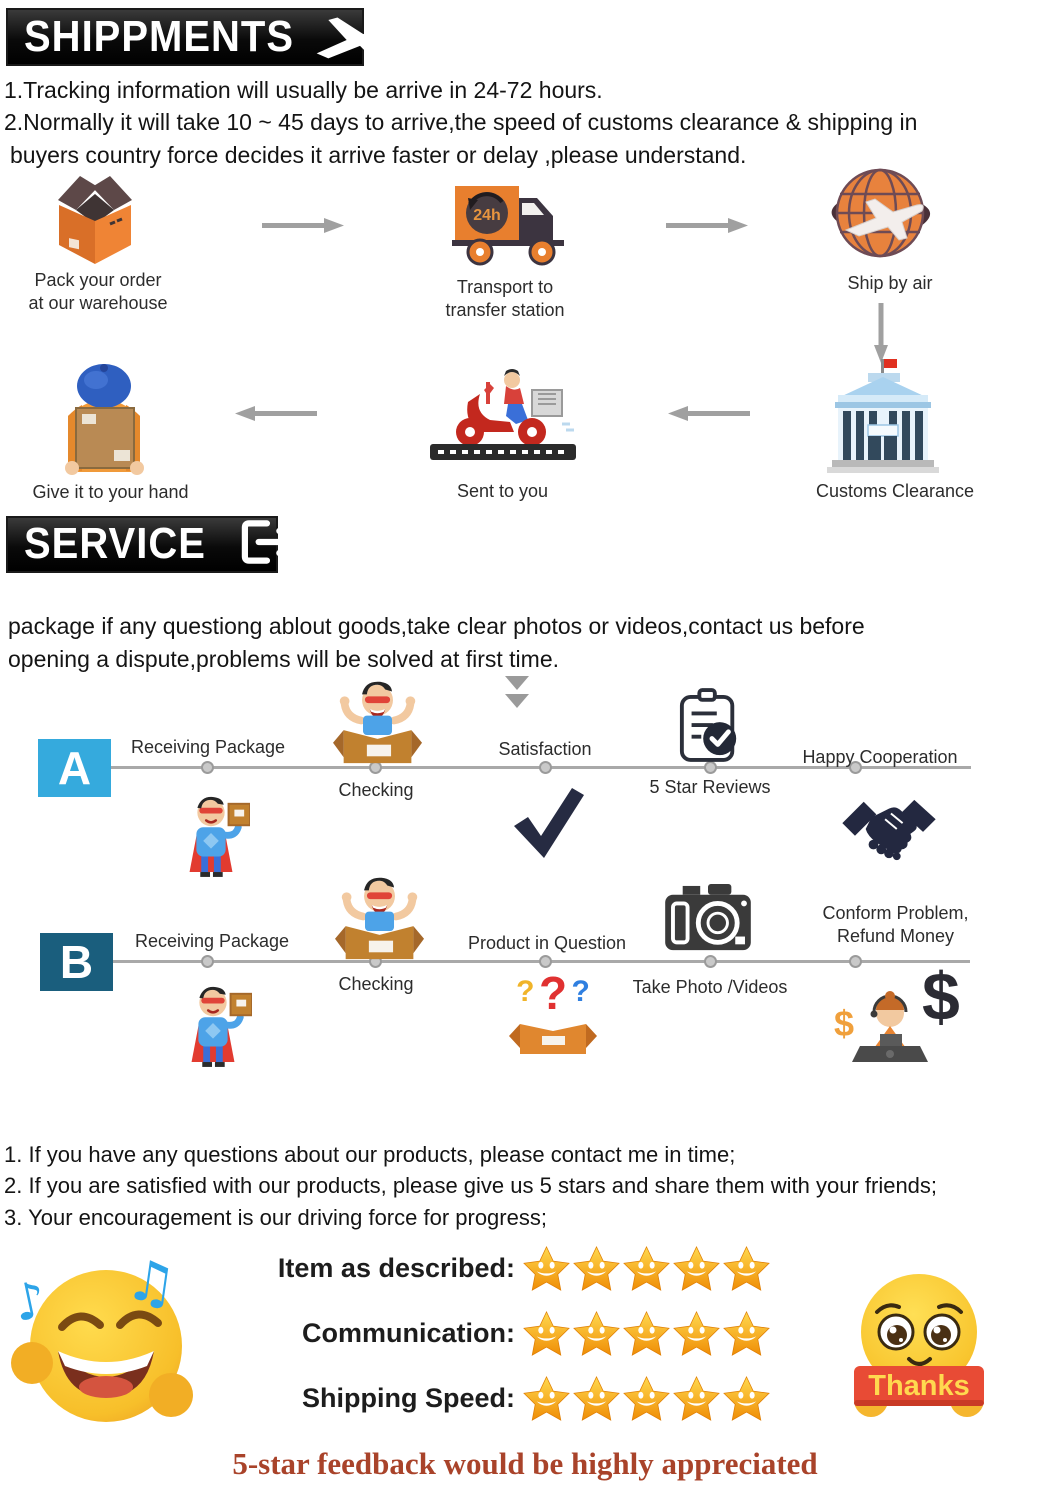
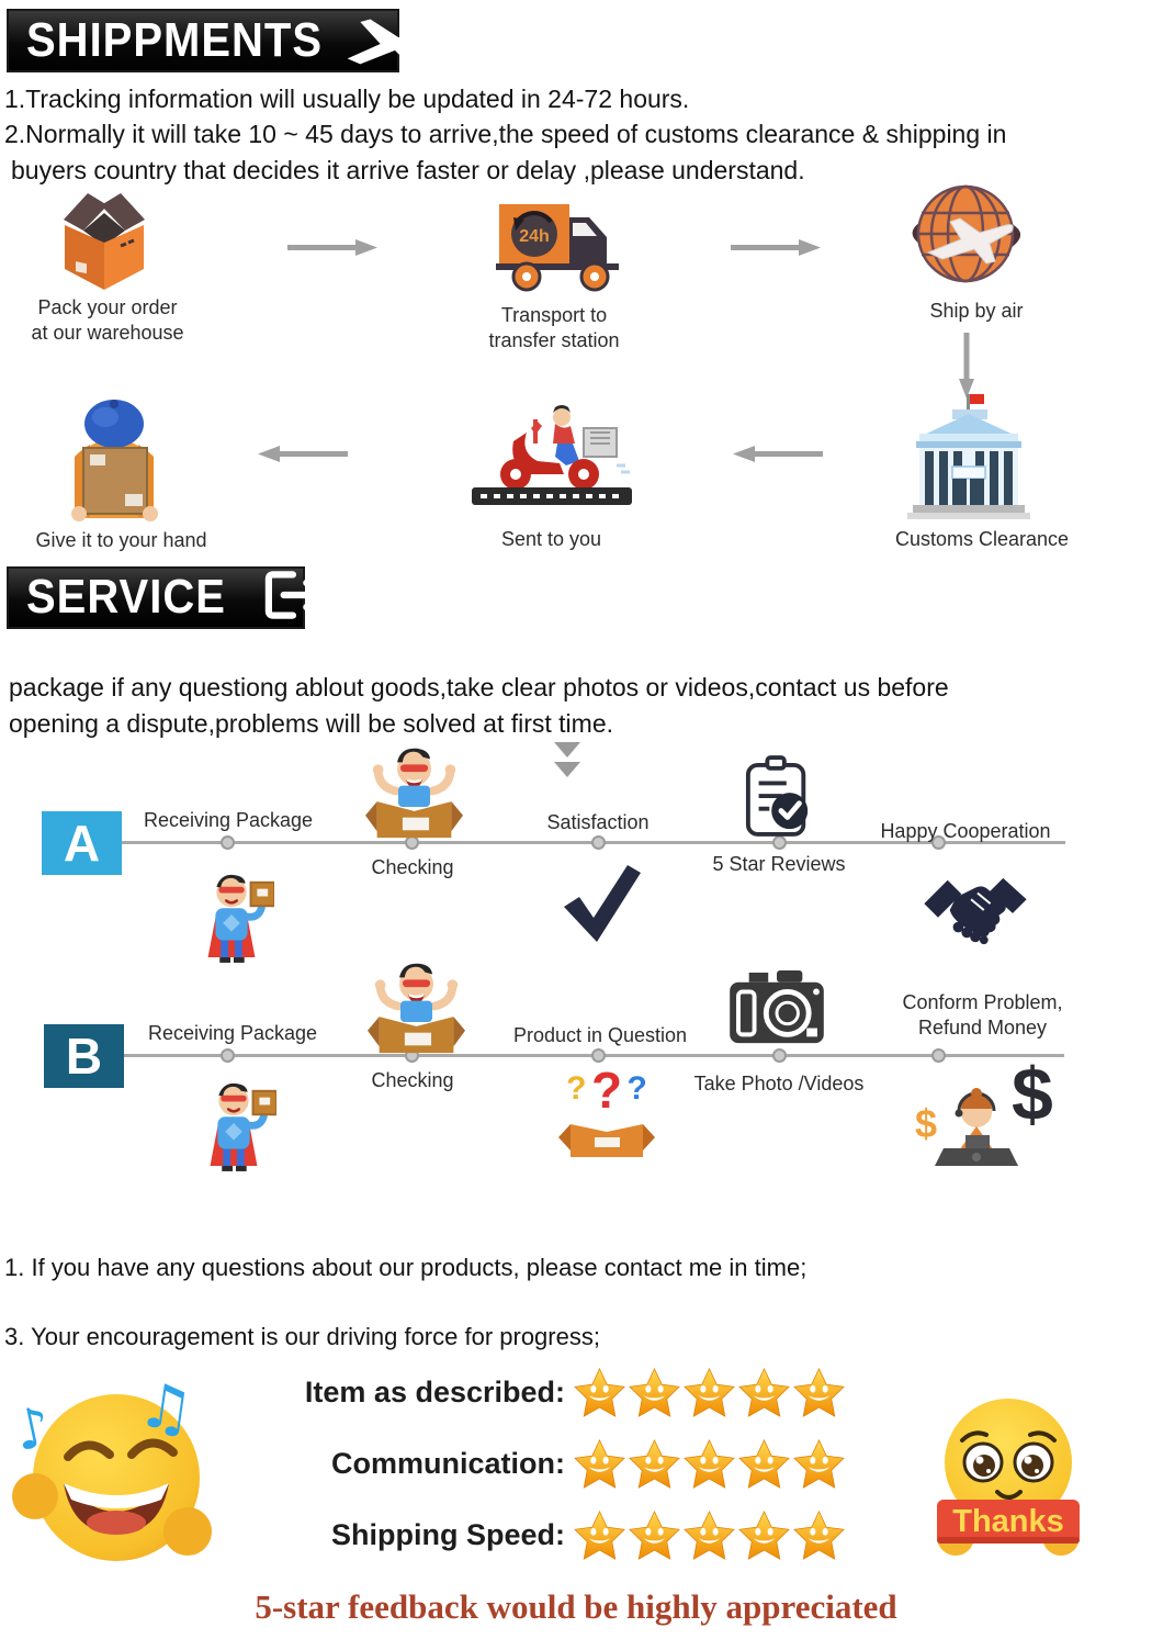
  SHIPPMENTS
- 1.Tracking information will usually be arrive in 24-72 hours.
+ 1.Tracking information will usually be updated in 24-72 hours.
  2.Normally it will take 10 ~ 45 days to arrive,the speed of customs clearance & shipping in
- buyers country force decides it arrive faster or delay ,please understand.
+ buyers country that decides it arrive faster or delay ,please understand.
  Pack your order
  at our warehouse
  24h
  Transport to
  transfer station
  Ship by air
  Give it to your hand
  Sent to you
  Customs Clearance
  SERVICE
  package if any questiong ablout goods,take clear photos or videos,contact us before
  opening a dispute,problems will be solved at first time.
  A
  Receiving Package
  Checking
  Satisfaction
  5 Star Reviews
  Happy Cooperation
  B
  Receiving Package
  Checking
  Product in Question
  Take Photo /Videos
  Conform Problem,
  Refund Money
  ? ? ?
  $
  $
  1. If you have any questions about our products, please contact me in time;
- 2. If you are satisfied with our products, please give us 5 stars and share them with your friends;
  3. Your encouragement is our driving force for progress;
  Item as described:
  Communication:
  Shipping Speed:
  Thanks
  5-star feedback would be highly appreciated
